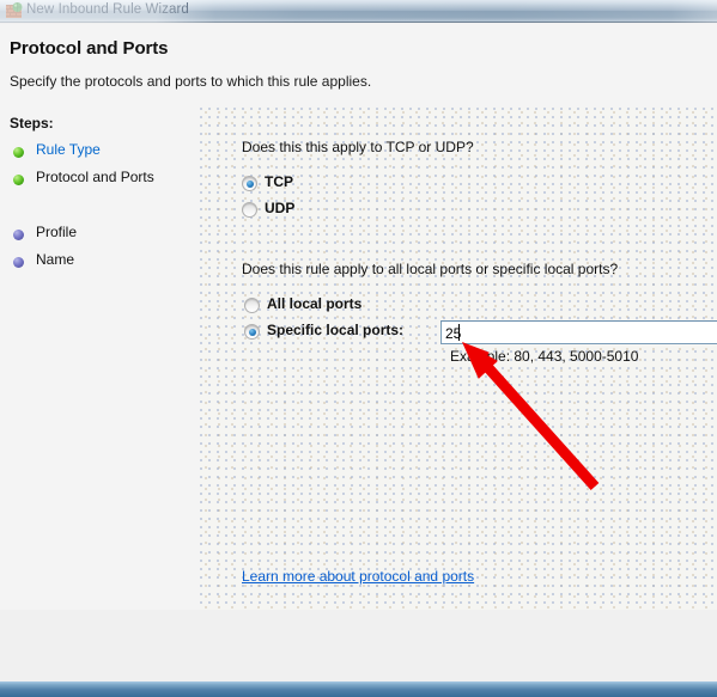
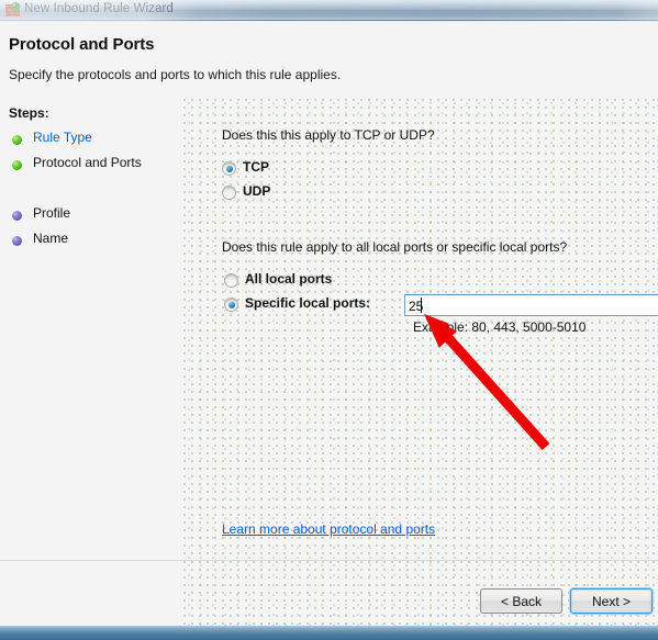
  Protocol and Ports
  Specify the protocols and ports to which this rule applies.
  Steps:
  Rule Type
  Protocol and Ports
  Profile
  Name
  Does this this apply to TCP or UDP?
  TCP
  UDP
  Does this rule apply to all local ports or specific local ports?
  All local ports
  Specific local ports:
  25
  Exple: 80, 443, 5000-5010
  Learn more about protocol and ports
+ < Back
+ Next >
